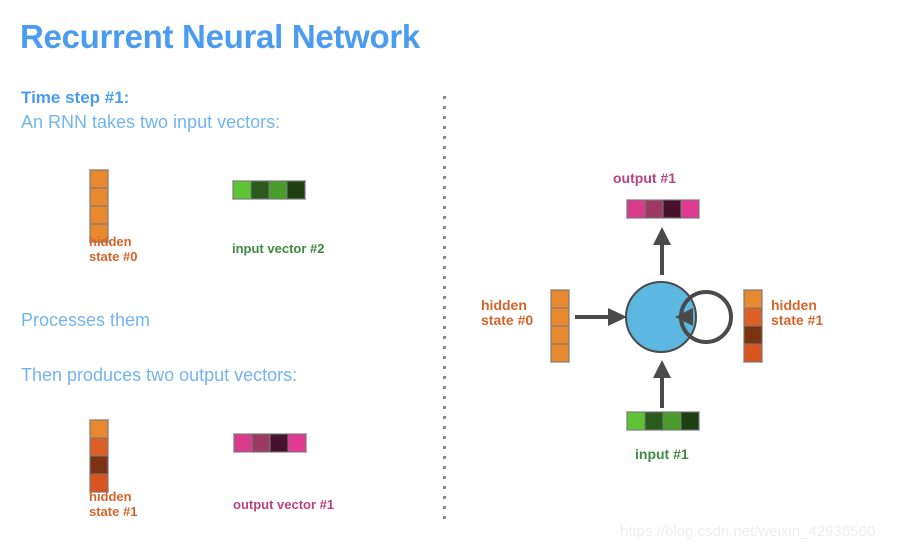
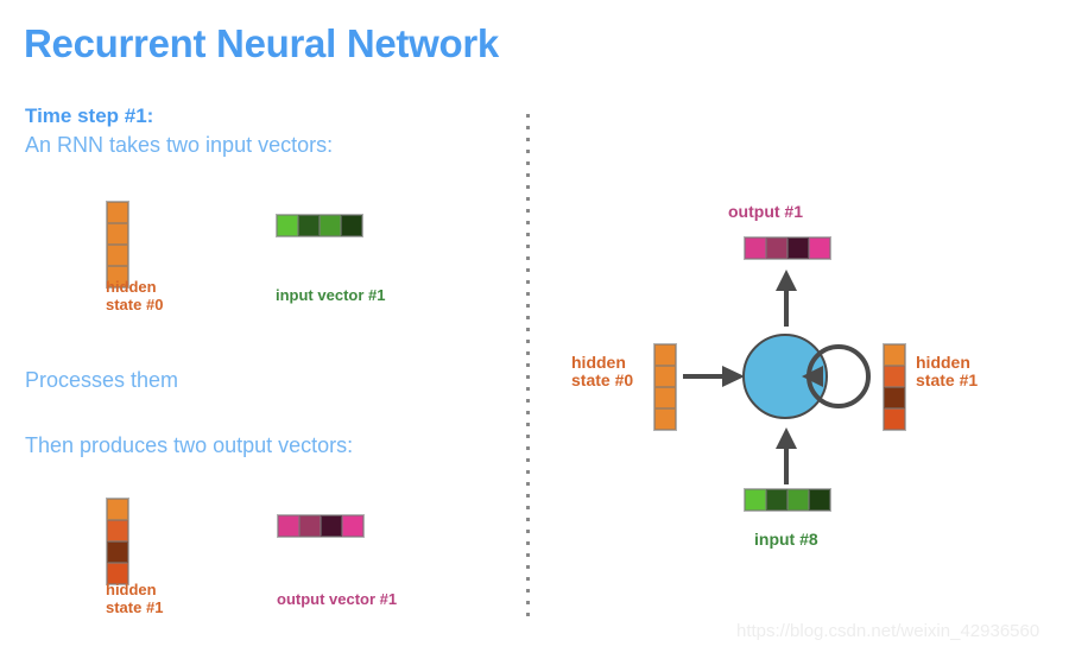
  Recurrent Neural Network
  Time step #1:
  An RNN takes two input vectors:
  hidden
  state #0
- input vector #2
+ input vector #1
  Processes them
  Then produces two output vectors:
  hidden
  state #1
  output vector #1
  output #1
  hidden
  state #0
  hidden
  state #1
- input #1
+ input #8
